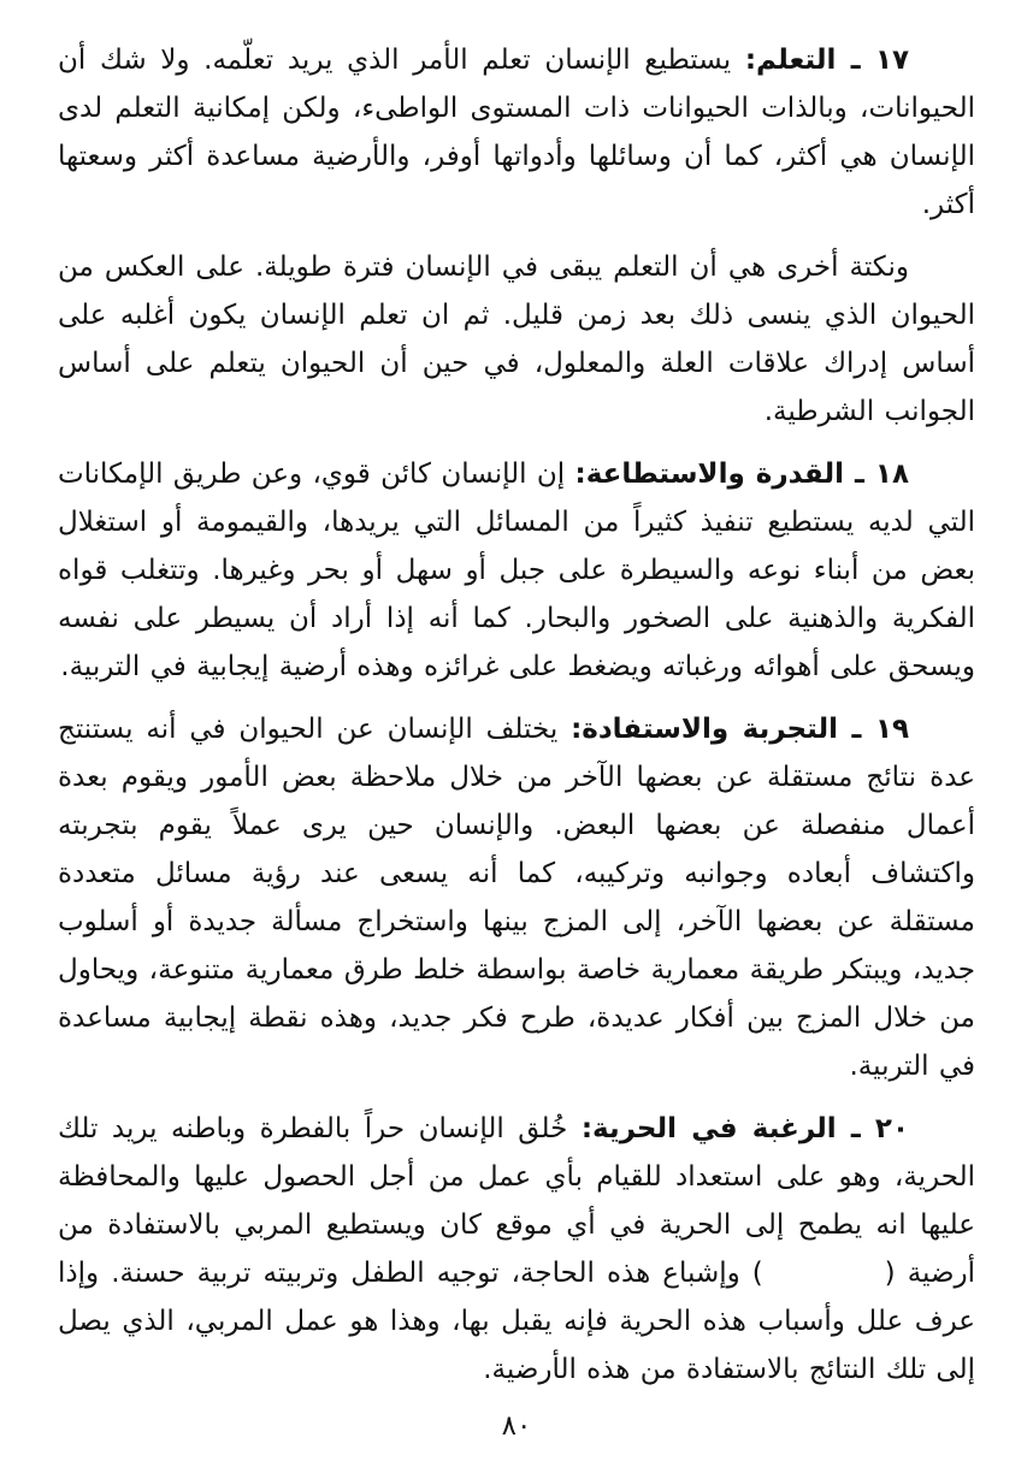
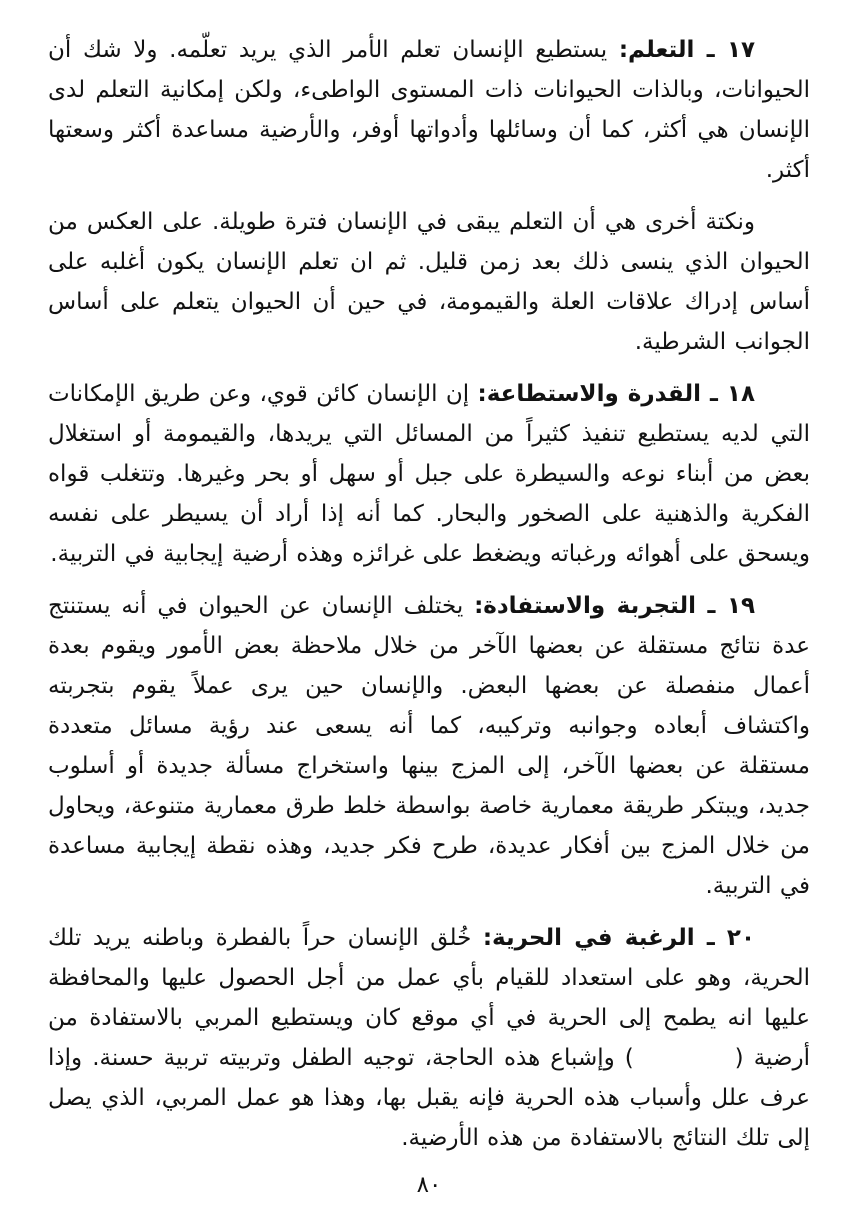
  ١٧ ـ التعلم: يستطيع الإنسان تعلم الأمر الذي يريد تعلّمه. ولا شك أن الحيوانات، وبالذات الحيوانات ذات المستوى الواطىء، ولكن إمكانية التعلم لدى الإنسان هي أكثر، كما أن وسائلها وأدواتها أوفر، والأرضية مساعدة أكثر وسعتها أكثر.
- ونكتة أخرى هي أن التعلم يبقى في الإنسان فترة طويلة. على العكس من الحيوان الذي ينسى ذلك بعد زمن قليل. ثم ان تعلم الإنسان يكون أغلبه على أساس إدراك علاقات العلة والمعلول، في حين أن الحيوان يتعلم على أساس الجوانب الشرطية.
+ ونكتة أخرى هي أن التعلم يبقى في الإنسان فترة طويلة. على العكس من الحيوان الذي ينسى ذلك بعد زمن قليل. ثم ان تعلم الإنسان يكون أغلبه على أساس إدراك علاقات العلة والقيمومة، في حين أن الحيوان يتعلم على أساس الجوانب الشرطية.
  ١٨ ـ القدرة والاستطاعة: إن الإنسان كائن قوي، وعن طريق الإمكانات التي لديه يستطيع تنفيذ كثيراً من المسائل التي يريدها، والقيمومة أو استغلال بعض من أبناء نوعه والسيطرة على جبل أو سهل أو بحر وغيرها. وتتغلب قواه الفكرية والذهنية على الصخور والبحار. كما أنه إذا أراد أن يسيطر على نفسه ويسحق على أهوائه ورغباته ويضغط على غرائزه وهذه أرضية إيجابية في التربية.
  ١٩ ـ التجربة والاستفادة: يختلف الإنسان عن الحيوان في أنه يستنتج عدة نتائج مستقلة عن بعضها الآخر من خلال ملاحظة بعض الأمور ويقوم بعدة أعمال منفصلة عن بعضها البعض. والإنسان حين يرى عملاً يقوم بتجربته واكتشاف أبعاده وجوانبه وتركيبه، كما أنه يسعى عند رؤية مسائل متعددة مستقلة عن بعضها الآخر، إلى المزج بينها واستخراج مسألة جديدة أو أسلوب جديد، ويبتكر طريقة معمارية خاصة بواسطة خلط طرق معمارية متنوعة، ويحاول من خلال المزج بين أفكار عديدة، طرح فكر جديد، وهذه نقطة إيجابية مساعدة في التربية.
  ٢٠ ـ الرغبة في الحرية: خُلق الإنسان حراً بالفطرة وباطنه يريد تلك الحرية، وهو على استعداد للقيام بأي عمل من أجل الحصول عليها والمحافظة عليها انه يطمح إلى الحرية في أي موقع كان ويستطيع المربي بالاستفادة من أرضية ( ) وإشباع هذه الحاجة، توجيه الطفل وتربيته تربية حسنة. وإذا عرف علل وأسباب هذه الحرية فإنه يقبل بها، وهذا هو عمل المربي، الذي يصل إلى تلك النتائج بالاستفادة من هذه الأرضية.
  ٨٠
